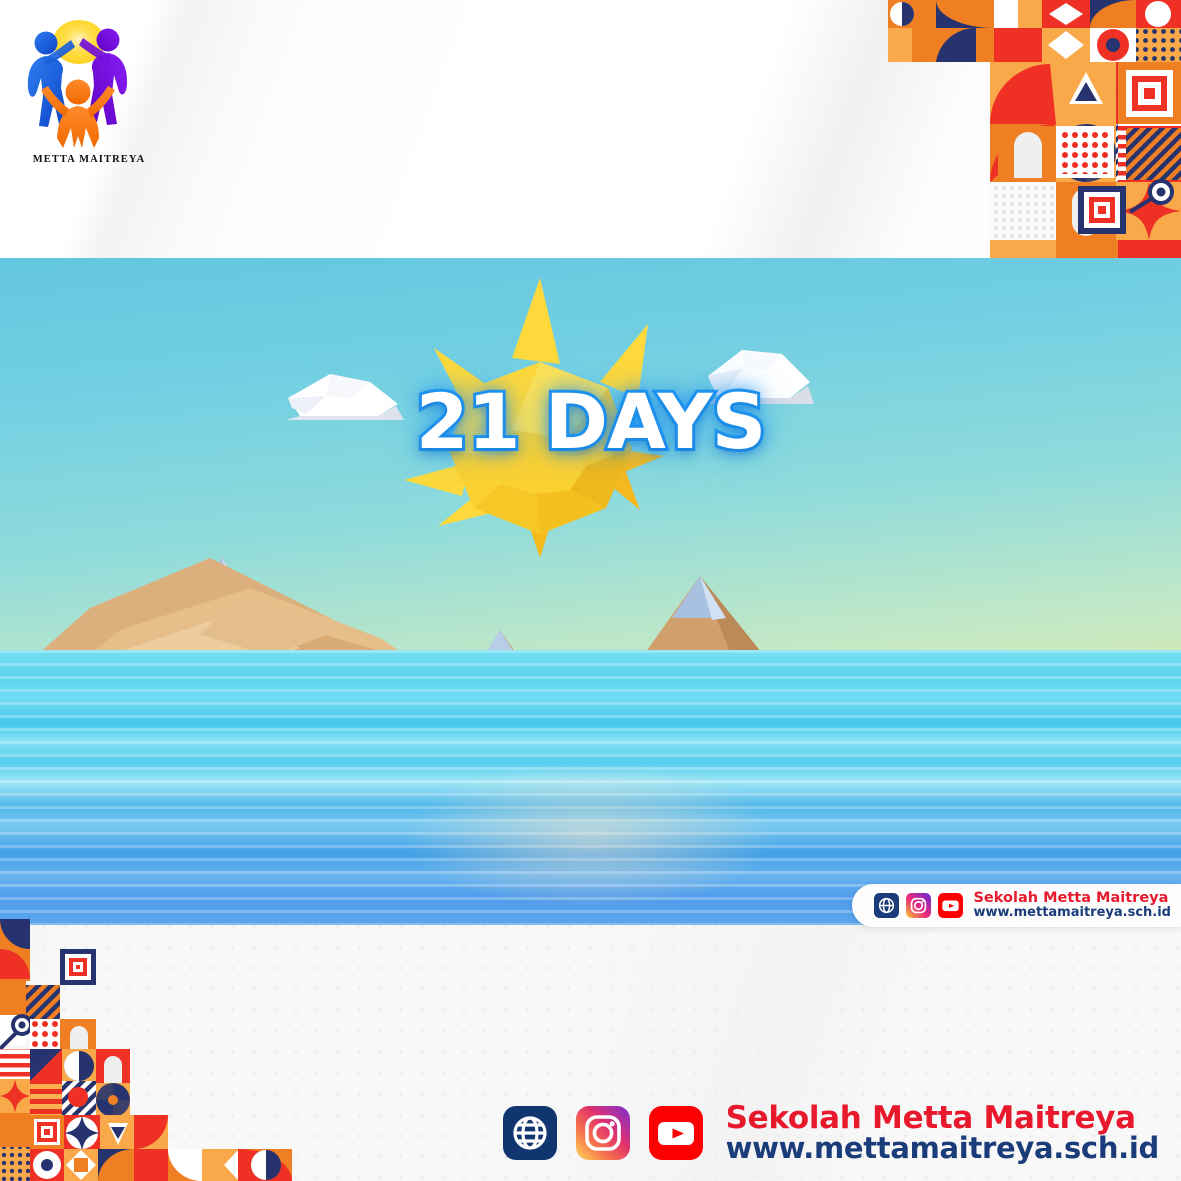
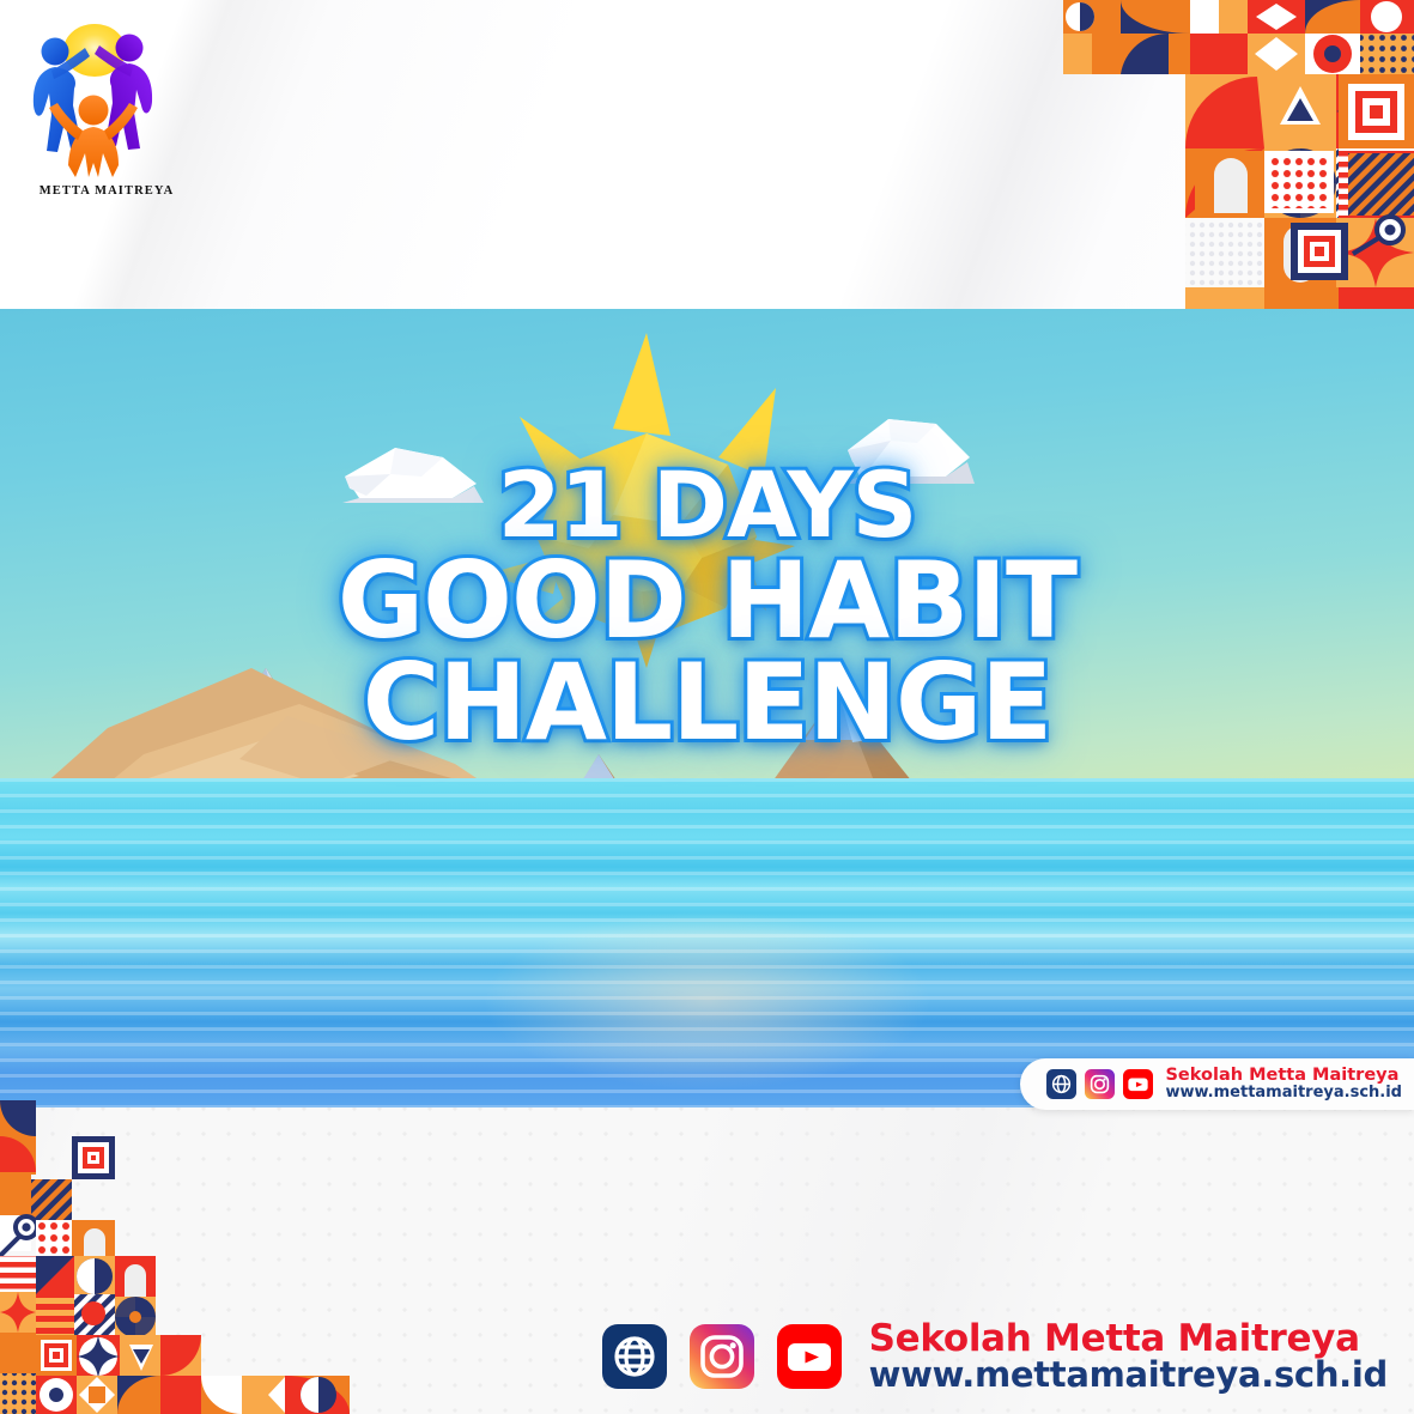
  METTA MAITREYA
  21 DAYS
+ GOOD HABIT
+ CHALLENGE
  Sekolah Metta Maitreya
  www.mettamaitreya.sch.id
  Sekolah Metta Maitreya
  www.mettamaitreya.sch.id
